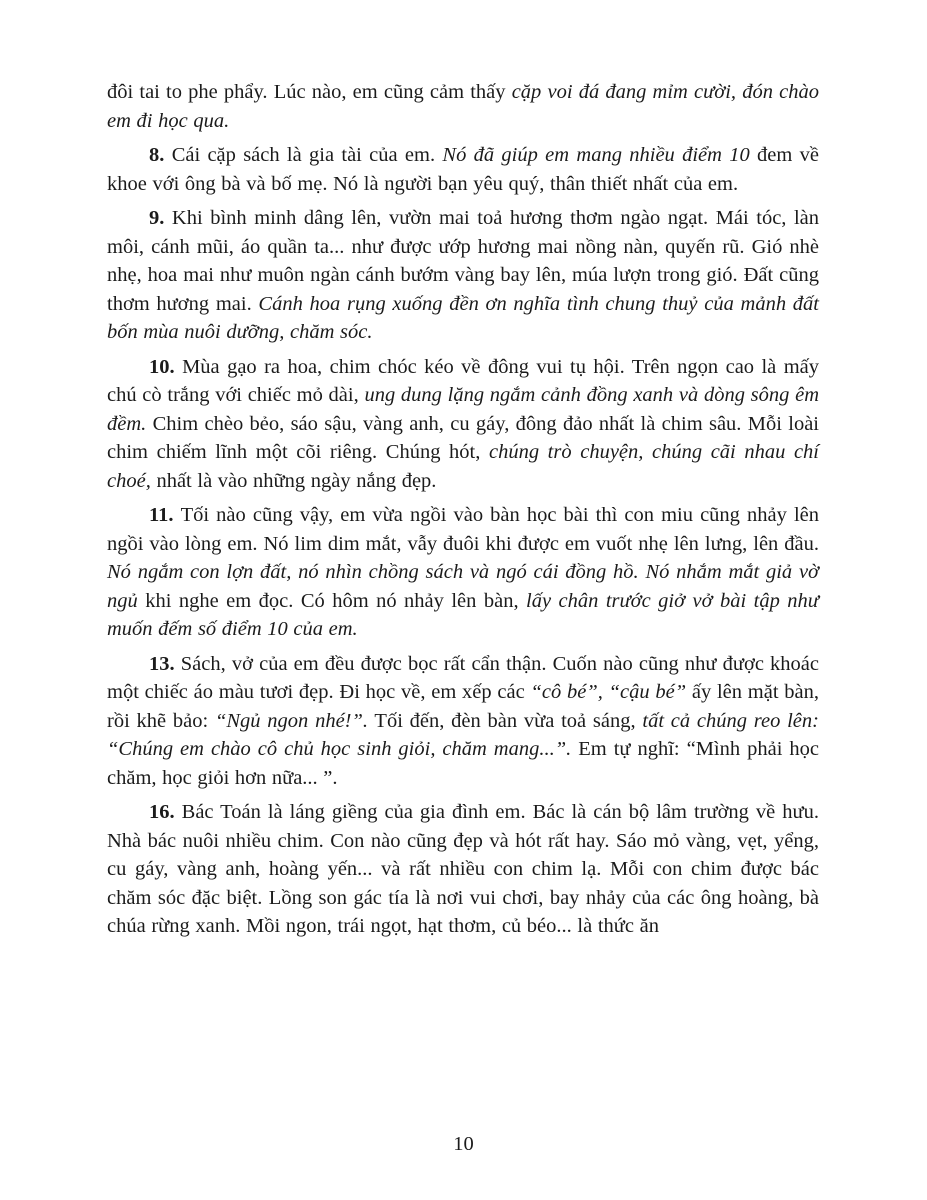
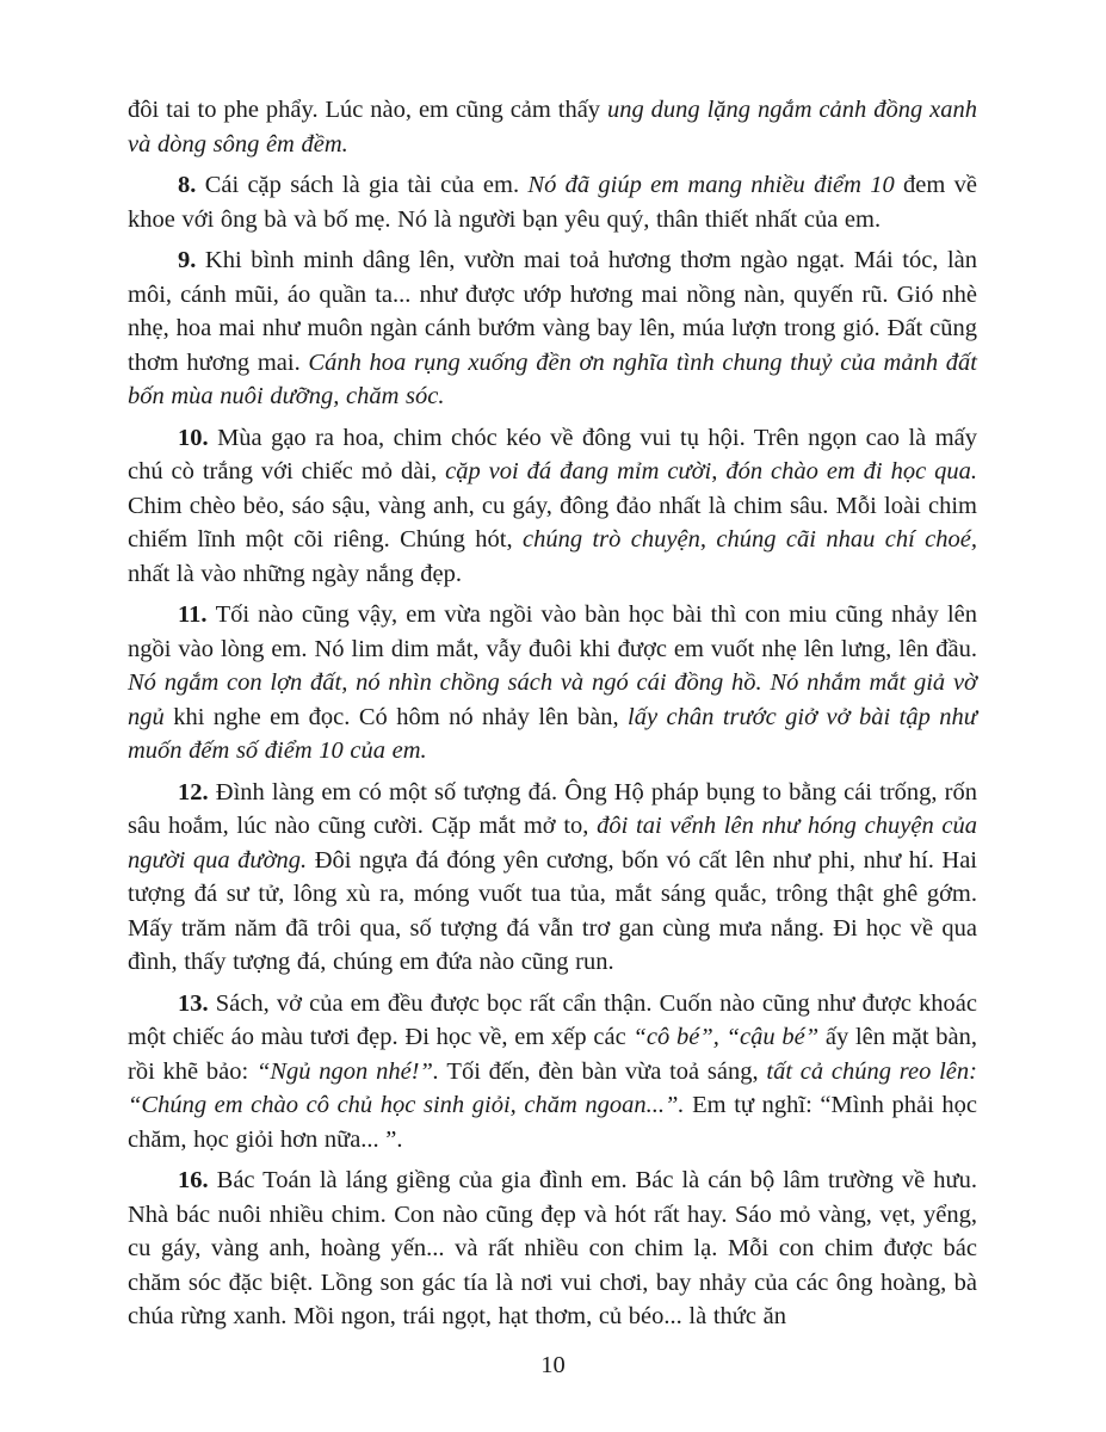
- đôi tai to phe phẩy. Lúc nào, em cũng cảm thấy cặp voi đá đang mỉm cười, đón chào em đi học qua.
+ đôi tai to phe phẩy. Lúc nào, em cũng cảm thấy ung dung lặng ngắm cảnh đồng xanh và dòng sông êm đềm.
  8. Cái cặp sách là gia tài của em. Nó đã giúp em mang nhiều điểm 10 đem về khoe với ông bà và bố mẹ. Nó là người bạn yêu quý, thân thiết nhất của em.
  9. Khi bình minh dâng lên, vườn mai toả hương thơm ngào ngạt. Mái tóc, làn môi, cánh mũi, áo quần ta... như được ướp hương mai nồng nàn, quyến rũ. Gió nhè nhẹ, hoa mai như muôn ngàn cánh bướm vàng bay lên, múa lượn trong gió. Đất cũng thơm hương mai. Cánh hoa rụng xuống đền ơn nghĩa tình chung thuỷ của mảnh đất bốn mùa nuôi dưỡng, chăm sóc.
- 10. Mùa gạo ra hoa, chim chóc kéo về đông vui tụ hội. Trên ngọn cao là mấy chú cò trắng với chiếc mỏ dài, ung dung lặng ngắm cảnh đồng xanh và dòng sông êm đềm. Chim chèo bẻo, sáo sậu, vàng anh, cu gáy, đông đảo nhất là chim sâu. Mỗi loài chim chiếm lĩnh một cõi riêng. Chúng hót, chúng trò chuyện, chúng cãi nhau chí choé, nhất là vào những ngày nắng đẹp.
+ 10. Mùa gạo ra hoa, chim chóc kéo về đông vui tụ hội. Trên ngọn cao là mấy chú cò trắng với chiếc mỏ dài, cặp voi đá đang mỉm cười, đón chào em đi học qua. Chim chèo bẻo, sáo sậu, vàng anh, cu gáy, đông đảo nhất là chim sâu. Mỗi loài chim chiếm lĩnh một cõi riêng. Chúng hót, chúng trò chuyện, chúng cãi nhau chí choé, nhất là vào những ngày nắng đẹp.
  11. Tối nào cũng vậy, em vừa ngồi vào bàn học bài thì con miu cũng nhảy lên ngồi vào lòng em. Nó lim dim mắt, vẫy đuôi khi được em vuốt nhẹ lên lưng, lên đầu. Nó ngắm con lợn đất, nó nhìn chồng sách và ngó cái đồng hồ. Nó nhắm mắt giả vờ ngủ khi nghe em đọc. Có hôm nó nhảy lên bàn, lấy chân trước giở vở bài tập như muốn đếm số điểm 10 của em.
+ 12. Đình làng em có một số tượng đá. Ông Hộ pháp bụng to bằng cái trống, rốn sâu hoắm, lúc nào cũng cười. Cặp mắt mở to, đôi tai vểnh lên như hóng chuyện của người qua đường. Đôi ngựa đá đóng yên cương, bốn vó cất lên như phi, như hí. Hai tượng đá sư tử, lông xù ra, móng vuốt tua tủa, mắt sáng quắc, trông thật ghê gớm. Mấy trăm năm đã trôi qua, số tượng đá vẫn trơ gan cùng mưa nắng. Đi học về qua đình, thấy tượng đá, chúng em đứa nào cũng run.
- 13. Sách, vở của em đều được bọc rất cẩn thận. Cuốn nào cũng như được khoác một chiếc áo màu tươi đẹp. Đi học về, em xếp các “cô bé”, “cậu bé” ấy lên mặt bàn, rồi khẽ bảo: “Ngủ ngon nhé!”. Tối đến, đèn bàn vừa toả sáng, tất cả chúng reo lên: “Chúng em chào cô chủ học sinh giỏi, chăm mang...”. Em tự nghĩ: “Mình phải học chăm, học giỏi hơn nữa... ”.
+ 13. Sách, vở của em đều được bọc rất cẩn thận. Cuốn nào cũng như được khoác một chiếc áo màu tươi đẹp. Đi học về, em xếp các “cô bé”, “cậu bé” ấy lên mặt bàn, rồi khẽ bảo: “Ngủ ngon nhé!”. Tối đến, đèn bàn vừa toả sáng, tất cả chúng reo lên: “Chúng em chào cô chủ học sinh giỏi, chăm ngoan...”. Em tự nghĩ: “Mình phải học chăm, học giỏi hơn nữa... ”.
  16. Bác Toán là láng giềng của gia đình em. Bác là cán bộ lâm trường về hưu. Nhà bác nuôi nhiều chim. Con nào cũng đẹp và hót rất hay. Sáo mỏ vàng, vẹt, yểng, cu gáy, vàng anh, hoàng yến... và rất nhiều con chim lạ. Mỗi con chim được bác chăm sóc đặc biệt. Lồng son gác tía là nơi vui chơi, bay nhảy của các ông hoàng, bà chúa rừng xanh. Mồi ngon, trái ngọt, hạt thơm, củ béo... là thức ăn
  10
